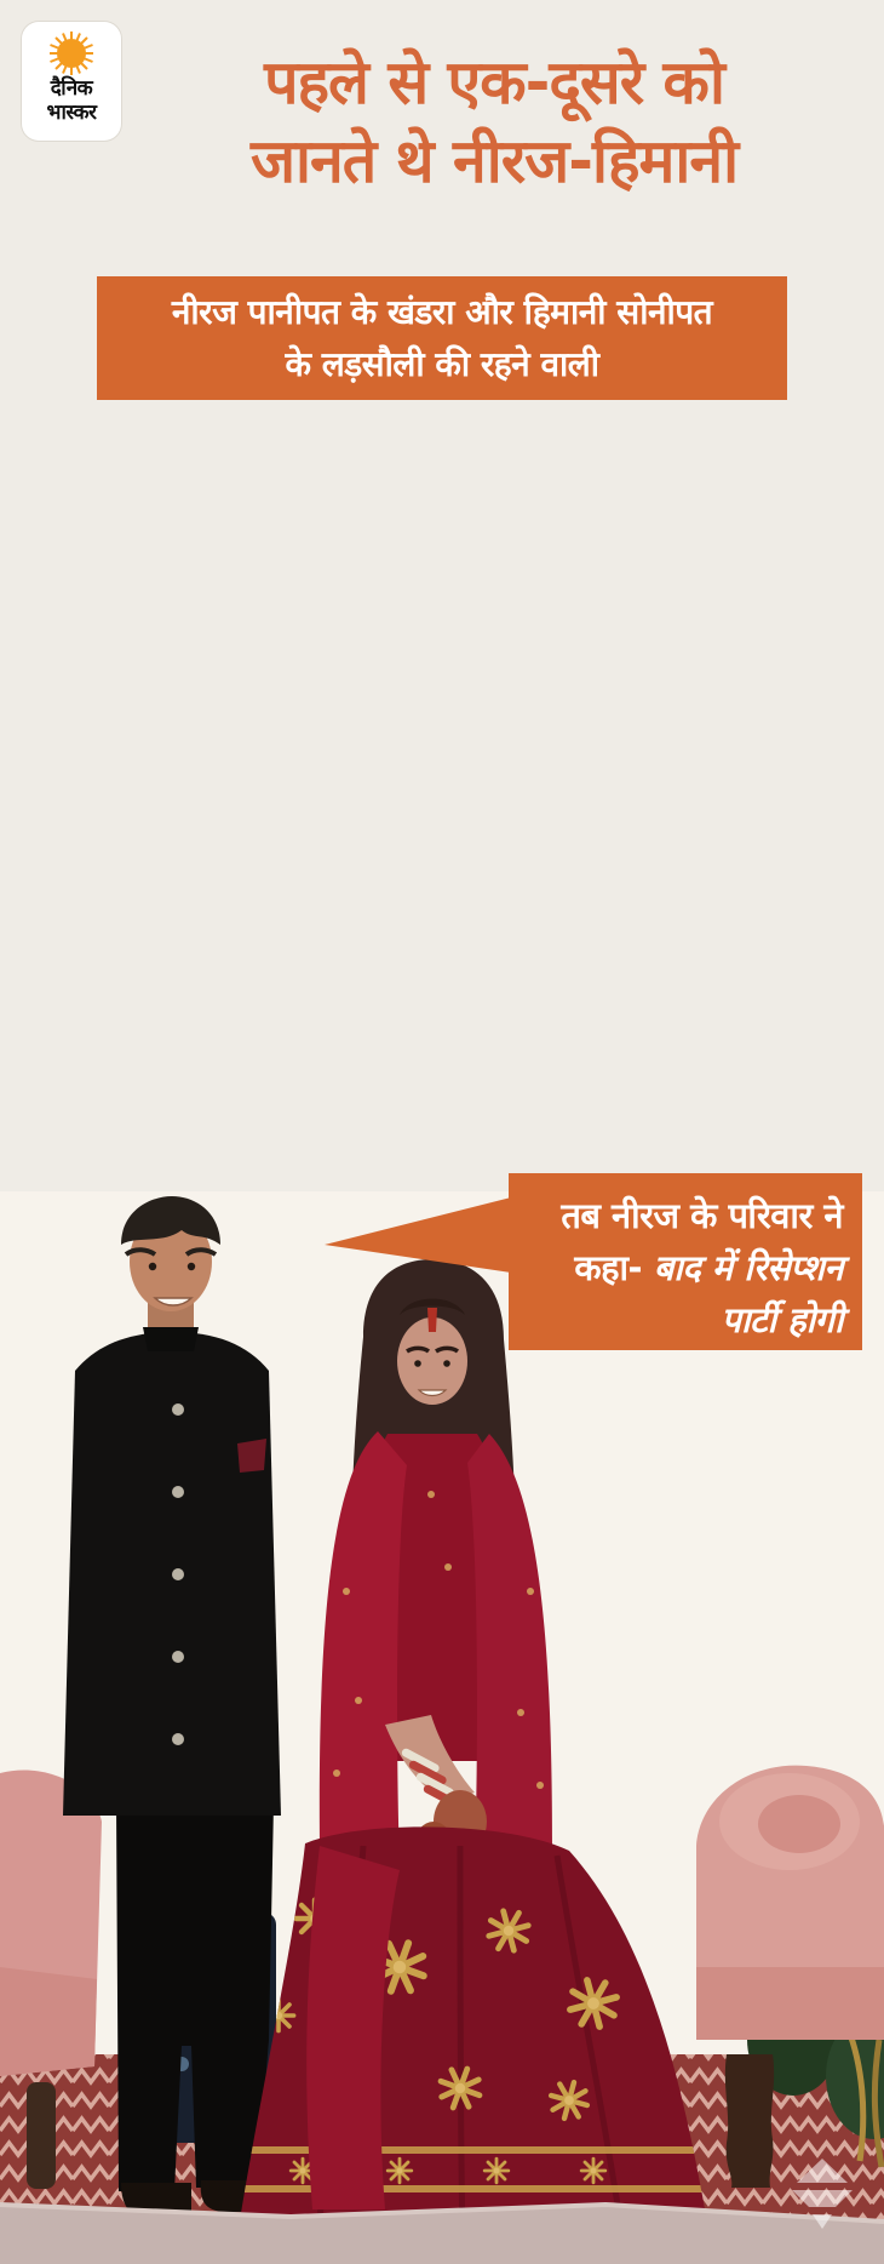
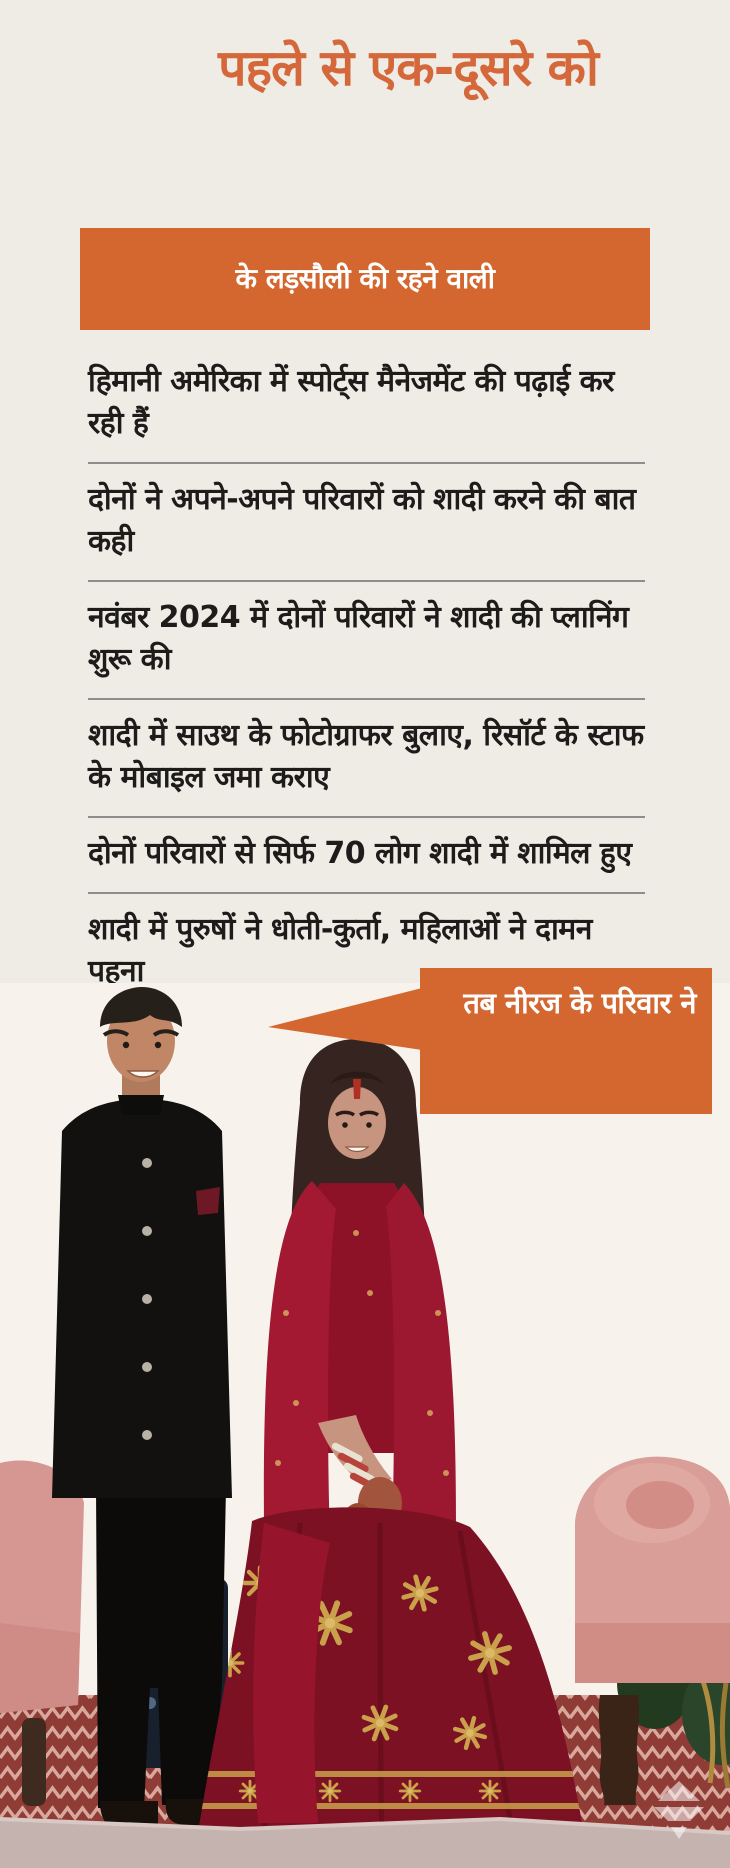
- दैनिक
- भास्कर
  पहले से एक-दूसरे को
- जानते थे नीरज-हिमानी
- नीरज पानीपत के खंडरा और हिमानी सोनीपत
  के लड़सौली की रहने वाली
+ हिमानी अमेरिका में स्पोर्ट्स मैनेजमेंट की पढ़ाई कर रही हैं
+ दोनों ने अपने-अपने परिवारों को शादी करने की बात कही
+ नवंबर 2024 में दोनों परिवारों ने शादी की प्लानिंग शुरू की
+ शादी में साउथ के फोटोग्राफर बुलाए, रिसॉर्ट के स्टाफ के मोबाइल जमा कराए
+ दोनों परिवारों से सिर्फ 70 लोग शादी में शामिल हुए
+ शादी में पुरुषों ने धोती-कुर्ता, महिलाओं ने दामन पहना
  तब नीरज के परिवार ने
- कहा- बाद में रिसेप्शन
- पार्टी होगी
